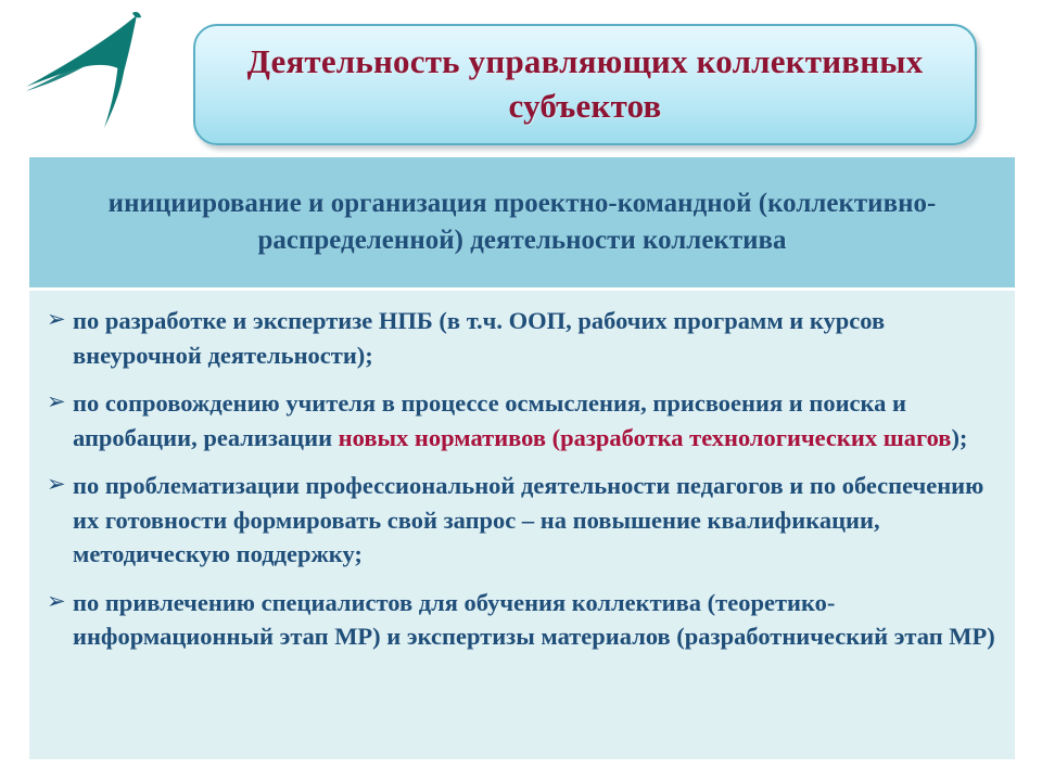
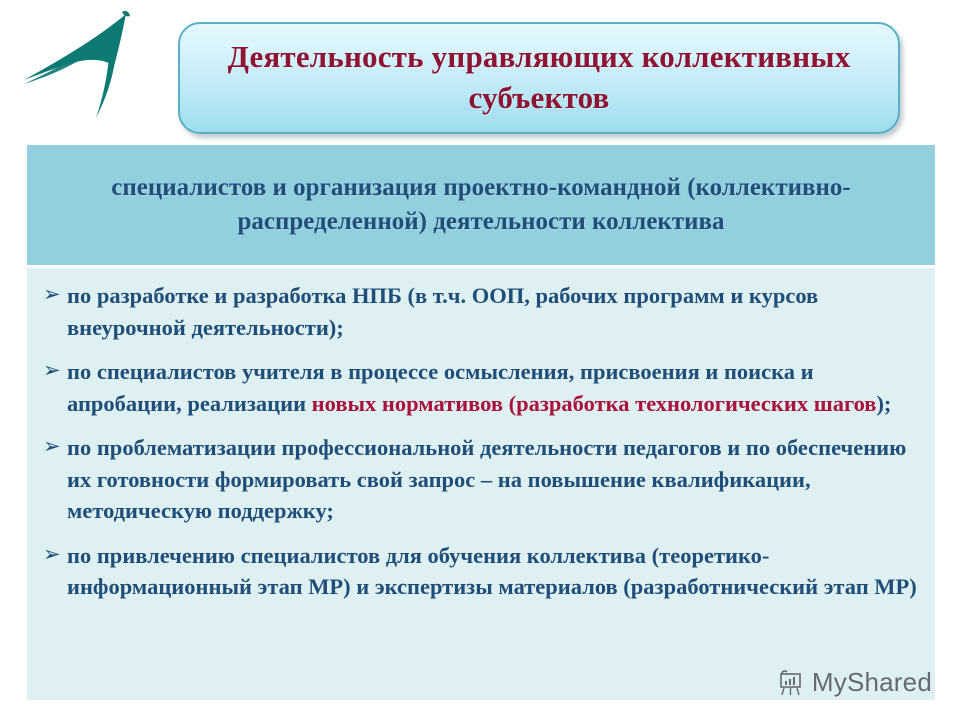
  Деятельность управляющих коллективных субъектов
- инициирование и организация проектно-командной (коллективно-распределенной) деятельности коллектива
+ специалистов и организация проектно-командной (коллективно-распределенной) деятельности коллектива
  ➢
- по разработке и экспертизе НПБ (в т.ч. ООП, рабочих программ и курсов внеурочной деятельности);
+ по разработке и разработка НПБ (в т.ч. ООП, рабочих программ и курсов внеурочной деятельности);
  ➢
- по сопровождению учителя в процессе осмысления, присвоения и поиска и апробации, реализации новых нормативов (разработка технологических шагов);
+ по специалистов учителя в процессе осмысления, присвоения и поиска и апробации, реализации новых нормативов (разработка технологических шагов);
  ➢
  по проблематизации профессиональной деятельности педагогов и по обеспечению их готовности формировать свой запрос – на повышение квалификации, методическую поддержку;
  ➢
  по привлечению специалистов для обучения коллектива (теоретико-информационный этап МР) и экспертизы материалов (разработнический этап МР)
+ MyShared
